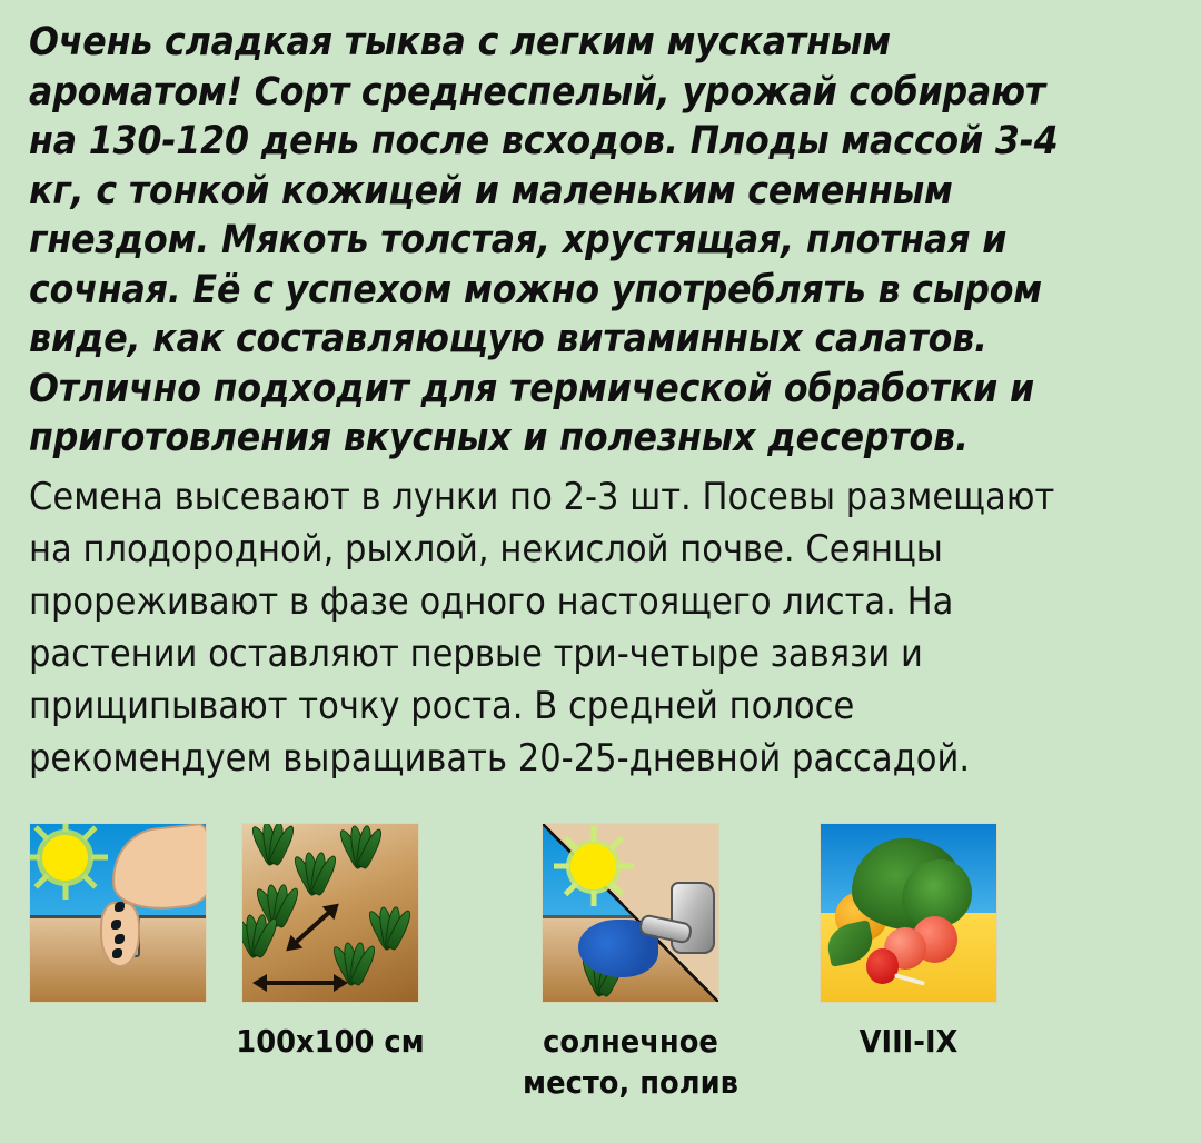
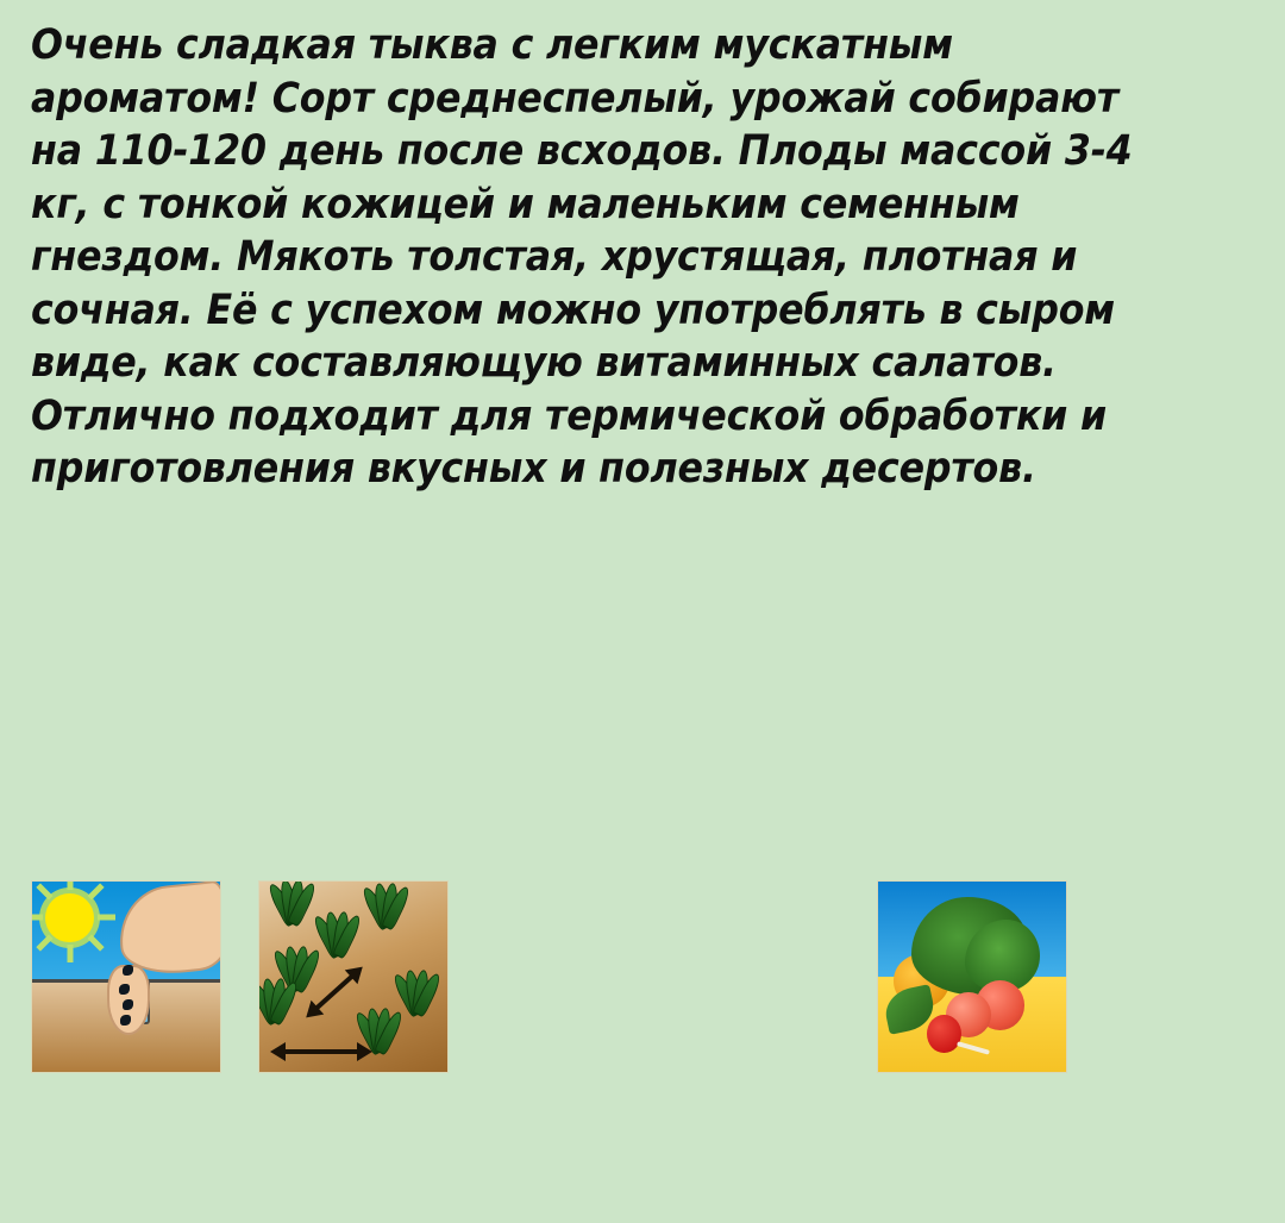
- Очень сладкая тыква с легким мускатным ароматом! Сорт среднеспелый, урожай собирают на 130-120 день после всходов. Плоды массой 3-4 кг, с тонкой кожицей и маленьким семенным гнездом. Мякоть толстая, хрустящая, плотная и сочная. Её с успехом можно употреблять в сыром виде, как составляющую витаминных салатов. Отлично подходит для термической обработки и приготовления вкусных и полезных десертов.
+ Очень сладкая тыква с легким мускатным ароматом! Сорт среднеспелый, урожай собирают на 110-120 день после всходов. Плоды массой 3-4 кг, с тонкой кожицей и маленьким семенным гнездом. Мякоть толстая, хрустящая, плотная и сочная. Её с успехом можно употреблять в сыром виде, как составляющую витаминных салатов. Отлично подходит для термической обработки и приготовления вкусных и полезных десертов.
- Семена высевают в лунки по 2-3 шт. Посевы размещают на плодородной, рыхлой, некислой почве. Сеянцы прореживают в фазе одного настоящего листа. На растении оставляют первые три-четыре завязи и прищипывают точку роста. В средней полосе рекомендуем выращивать 20-25-дневной рассадой.
- 100x100 см
- солнечное
- место, полив
- VIII-IX
